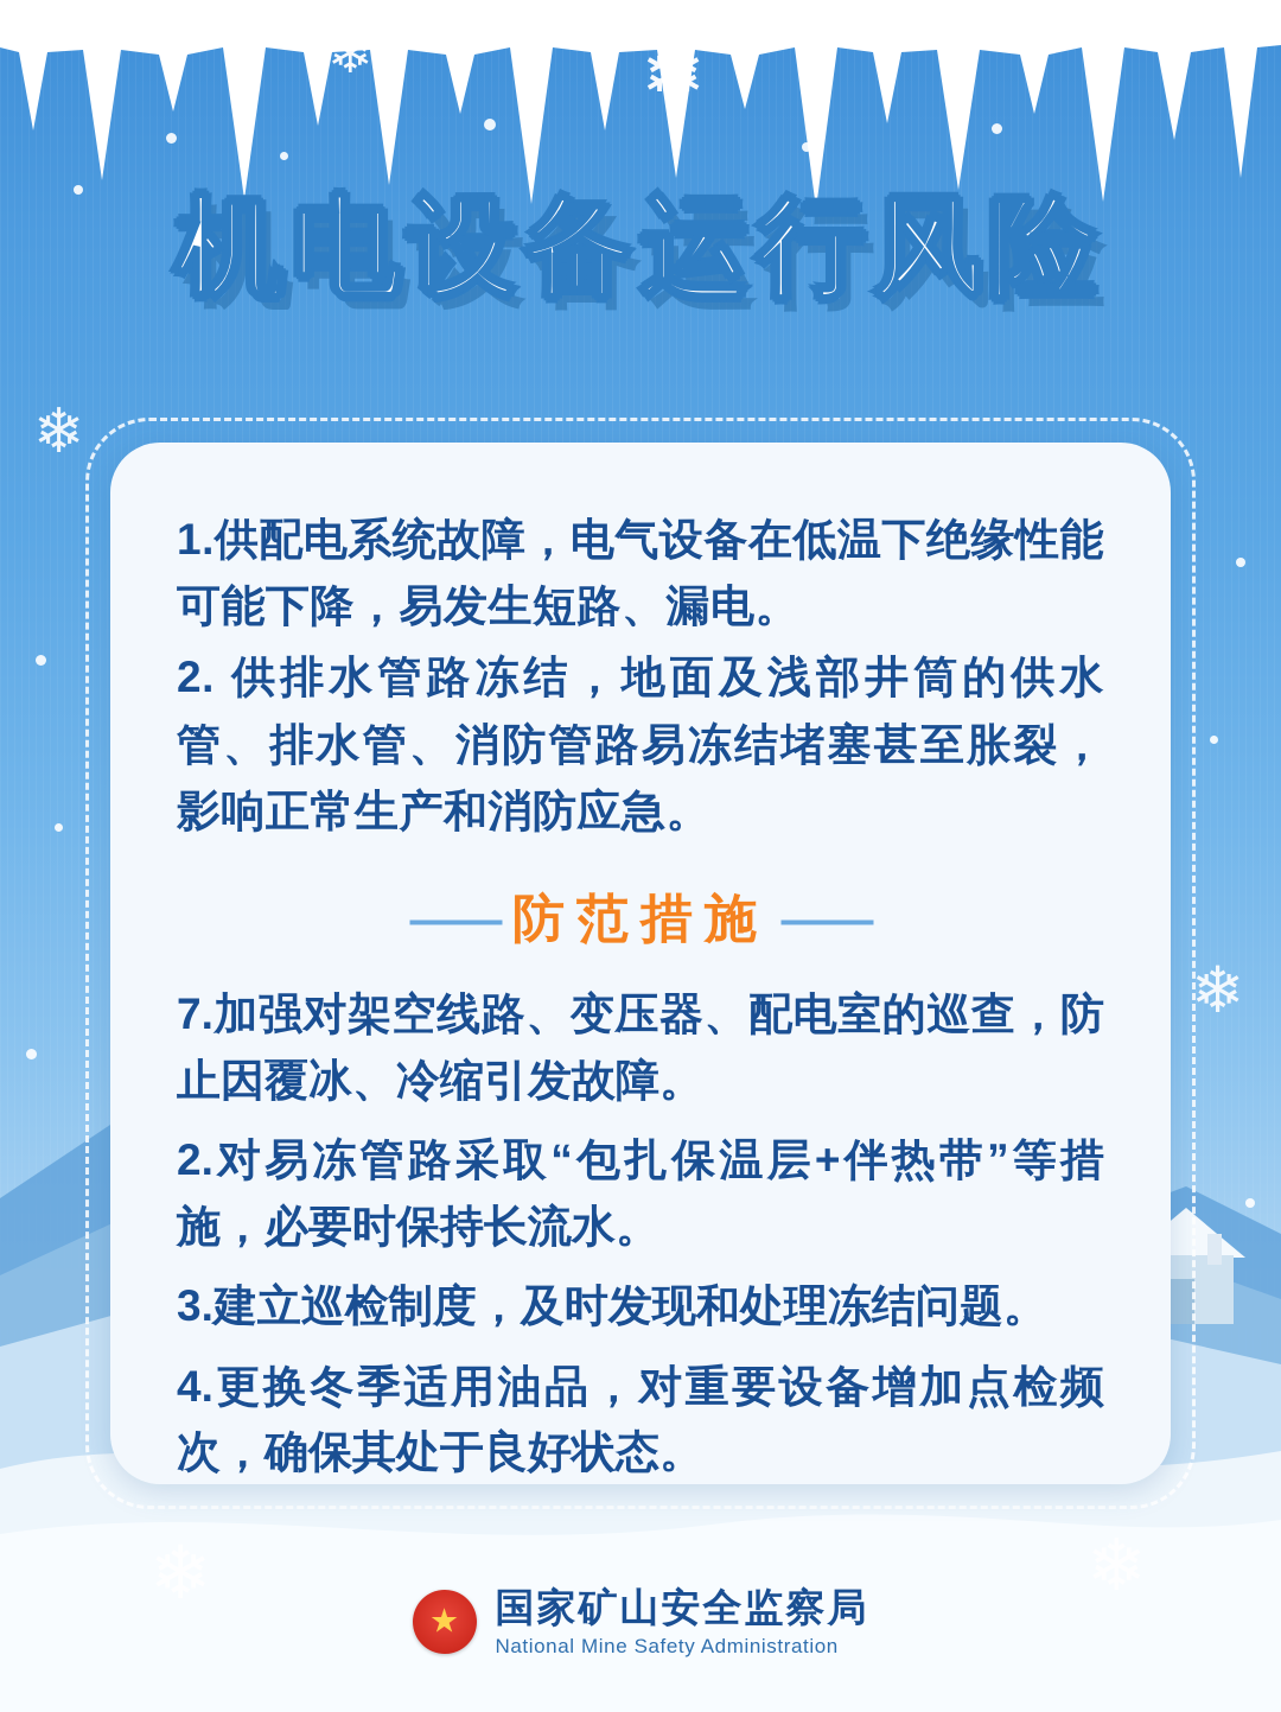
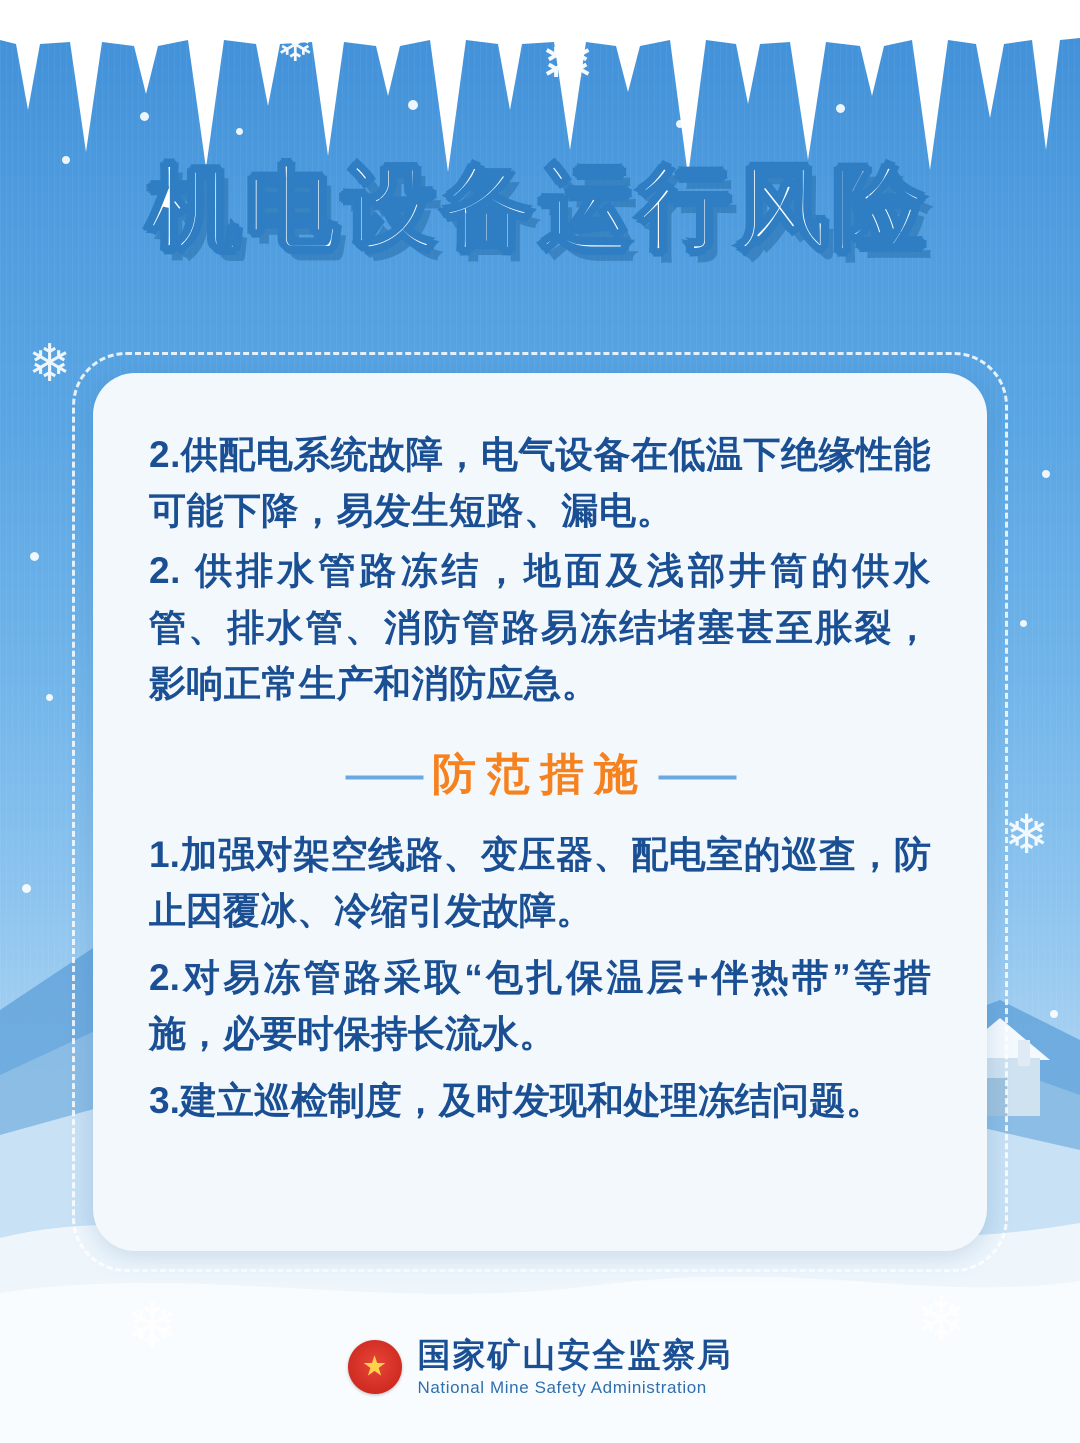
  机电设备运行风险
  ❄
  ❄
  ❄
  ❄
- 1.供配电系统故障，电气设备在低温下绝缘性能可能下降，易发生短路、漏电。
+ 2.供配电系统故障，电气设备在低温下绝缘性能可能下降，易发生短路、漏电。
  2. 供排水管路冻结，地面及浅部井筒的供水管、排水管、消防管路易冻结堵塞甚至胀裂，影响正常生产和消防应急。
  —— 防范措施 ——
- 7.加强对架空线路、变压器、配电室的巡查，防止因覆冰、冷缩引发故障。
+ 1.加强对架空线路、变压器、配电室的巡查，防止因覆冰、冷缩引发故障。
  2.对易冻管路采取“包扎保温层+伴热带”等措施，必要时保持长流水。
  3.建立巡检制度，及时发现和处理冻结问题。
- 4.更换冬季适用油品，对重要设备增加点检频次，确保其处于良好状态。
  国家矿山安全监察局
  National Mine Safety Administration
